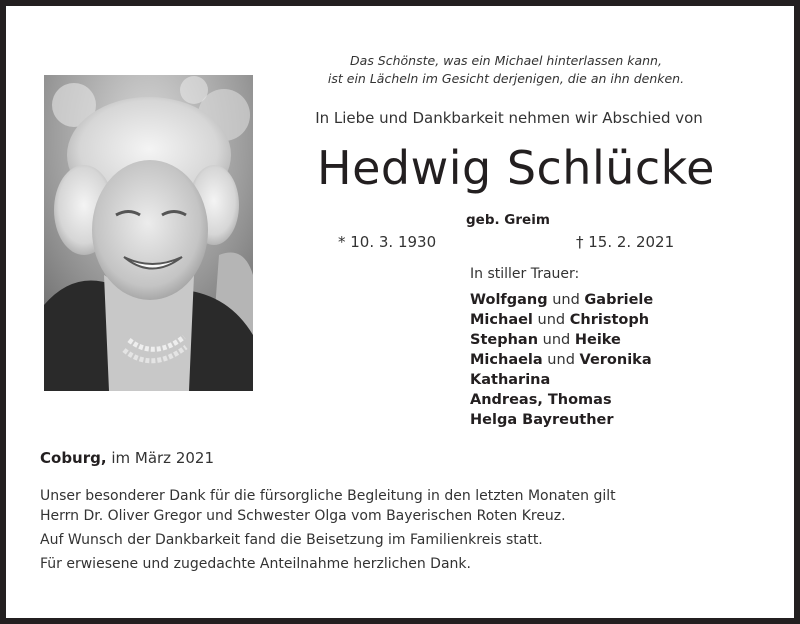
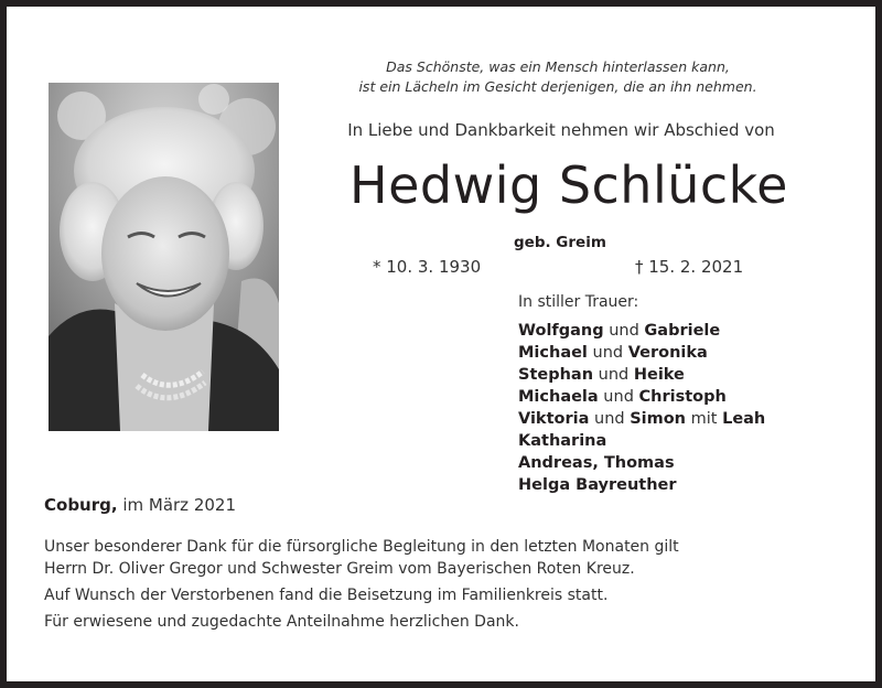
- Das Schönste, was ein Michael hinterlassen kann,
+ Das Schönste, was ein Mensch hinterlassen kann,
- ist ein Lächeln im Gesicht derjenigen, die an ihn denken.
+ ist ein Lächeln im Gesicht derjenigen, die an ihn nehmen.
  In Liebe und Dankbarkeit nehmen wir Abschied von
  Hedwig Schlücke
  geb. Greim
  * 10. 3. 1930
  † 15. 2. 2021
  In stiller Trauer:
  Wolfgang und Gabriele
- Michael und Christoph
+ Michael und Veronika
  Stephan und Heike
- Michaela und Veronika
+ Michaela und Christoph
+ Viktoria und Simon mit Leah
  Katharina
  Andreas, Thomas
  Helga Bayreuther
  Coburg, im März 2021
  Unser besonderer Dank für die fürsorgliche Begleitung in den letzten Monaten gilt
- Herrn Dr. Oliver Gregor und Schwester Olga vom Bayerischen Roten Kreuz.
+ Herrn Dr. Oliver Gregor und Schwester Greim vom Bayerischen Roten Kreuz.
- Auf Wunsch der Dankbarkeit fand die Beisetzung im Familienkreis statt.
+ Auf Wunsch der Verstorbenen fand die Beisetzung im Familienkreis statt.
  Für erwiesene und zugedachte Anteilnahme herzlichen Dank.
